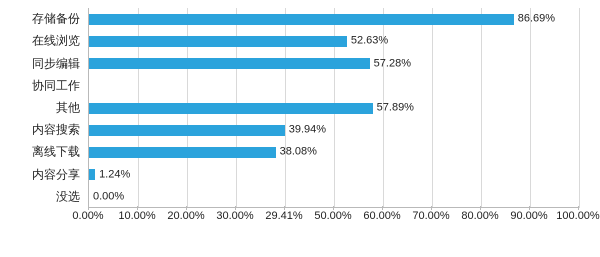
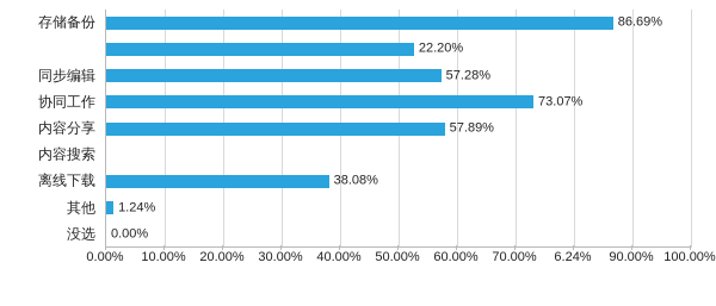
  存储备份
- 在线浏览
  同步编辑
  协同工作
- 其他
+ 内容分享
  内容搜索
  离线下载
- 内容分享
+ 其他
  没选
  86.69%
- 52.63%
+ 22.20%
  57.28%
+ 73.07%
  57.89%
- 39.94%
  38.08%
  1.24%
  0.00%
  0.00%
  10.00%
  20.00%
  30.00%
- 29.41%
+ 40.00%
  50.00%
  60.00%
  70.00%
- 80.00%
+ 6.24%
  90.00%
  100.00%
